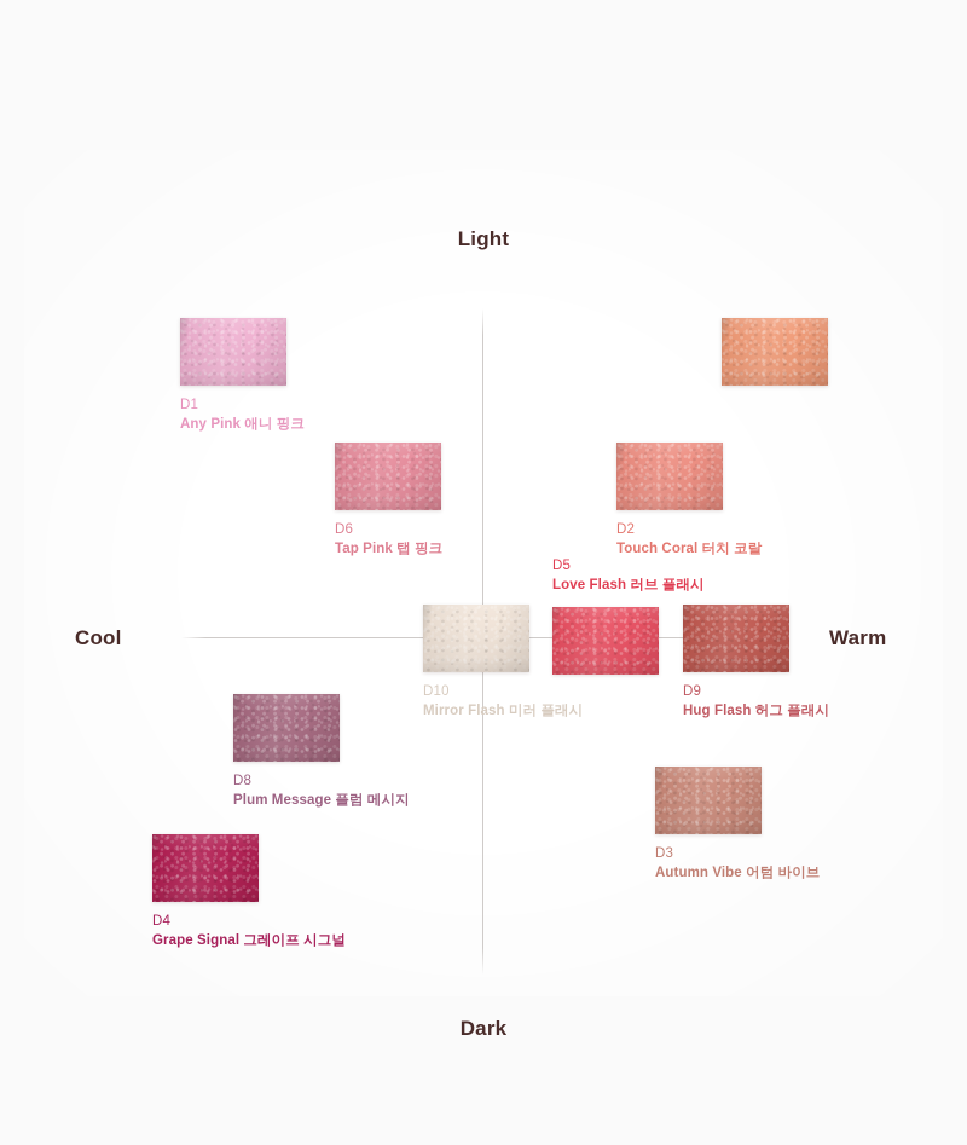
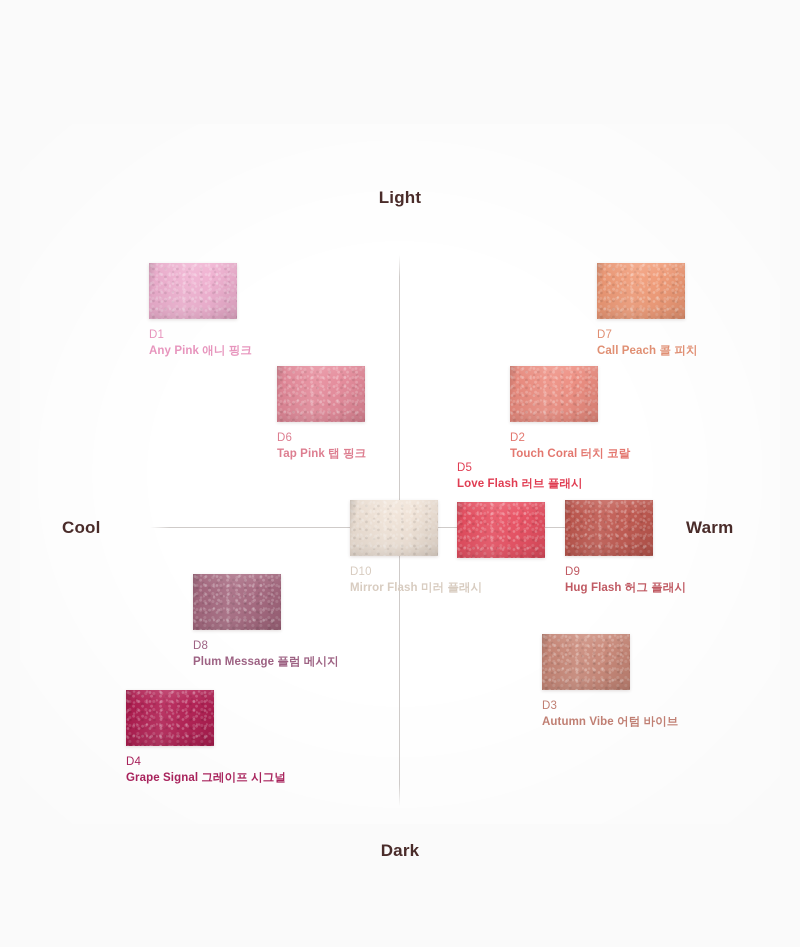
  Light
  Dark
  Cool
  Warm
  D1
  Any Pink 애니 핑크
+ D7
+ Call Peach 콜 피치
  D6
  Tap Pink 탭 핑크
  D2
  Touch Coral 터치 코랄
  D5
  Love Flash 러브 플래시
  D10
  Mirror Flash 미러 플래시
  D9
  Hug Flash 허그 플래시
  D8
  Plum Message 플럼 메시지
  D3
  Autumn Vibe 어텀 바이브
  D4
  Grape Signal 그레이프 시그널
